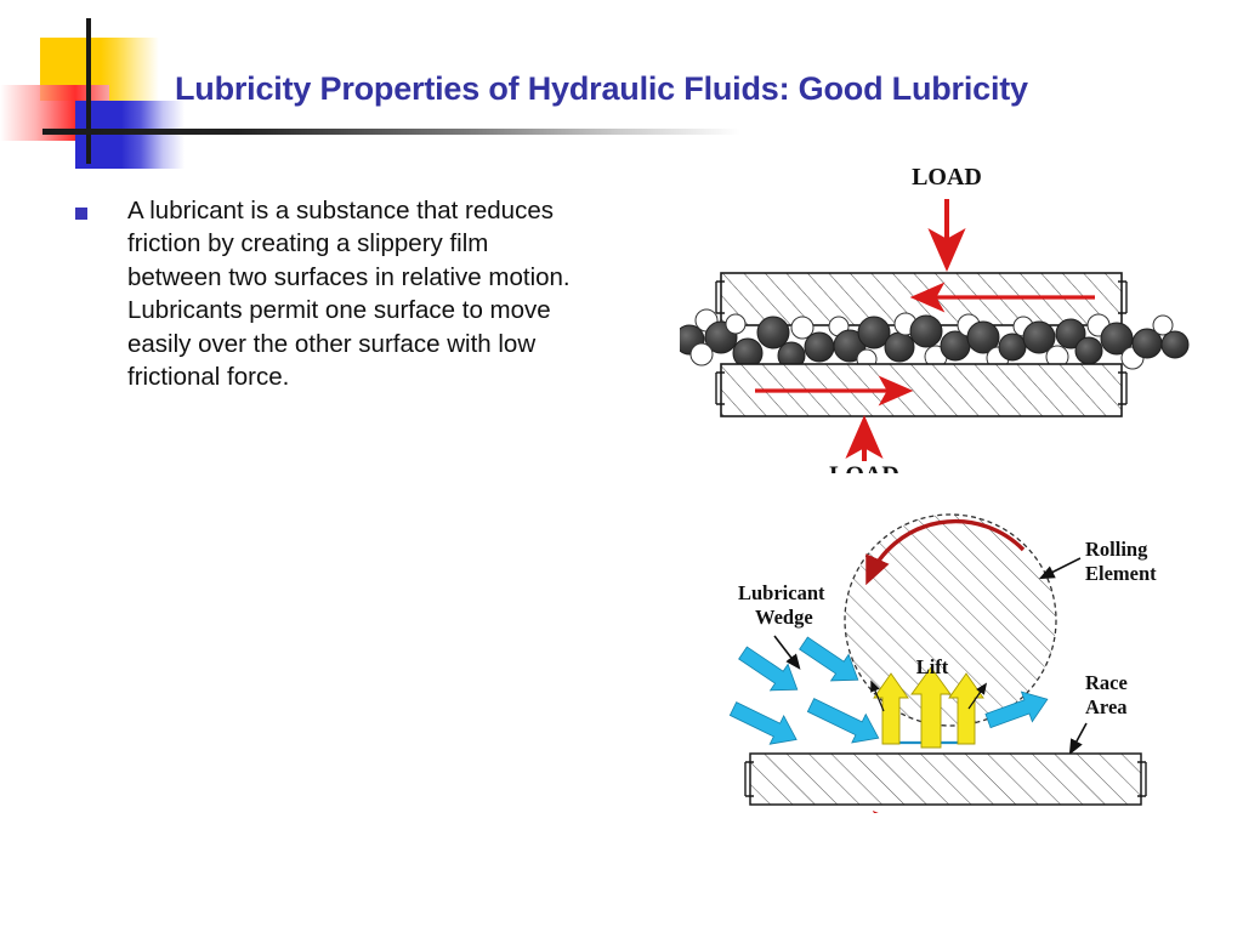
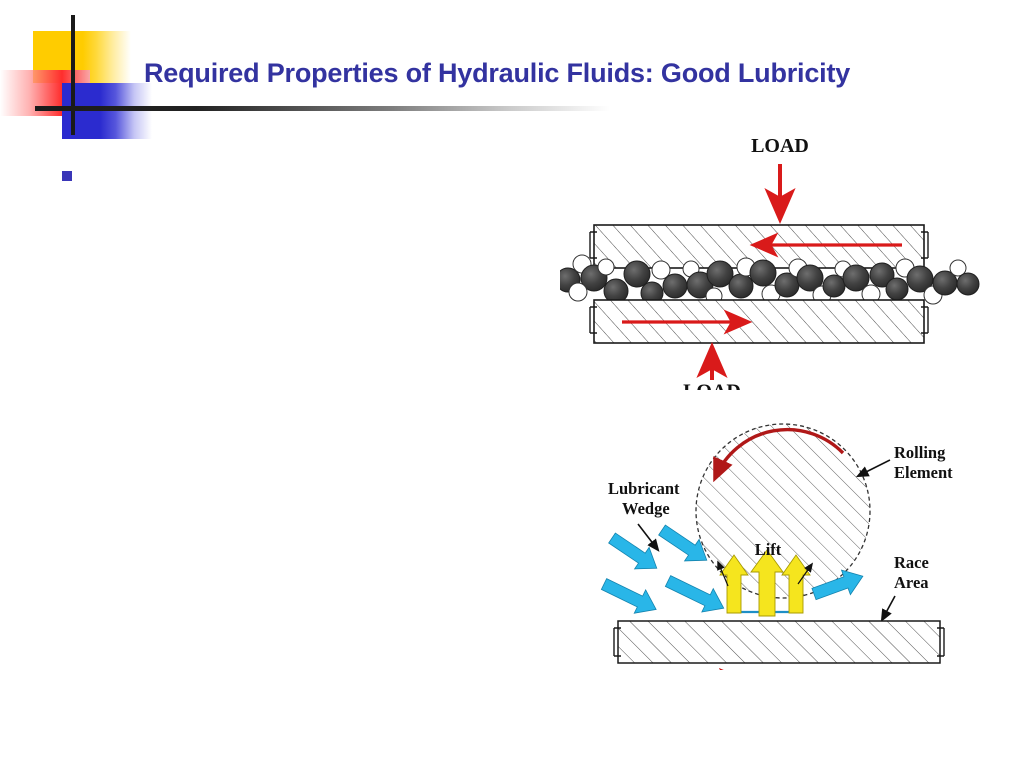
- Lubricity Properties of Hydraulic Fluids: Good Lubricity
+ Required Properties of Hydraulic Fluids: Good Lubricity
- A lubricant is a substance that reduces friction by creating a slippery film between two surfaces in relative motion. Lubricants permit one surface to move easily over the other surface with low frictional force.
  LOAD
  Rolling
  Element
  Race
  Area
  Lubricant
  Wedge
  Lift
